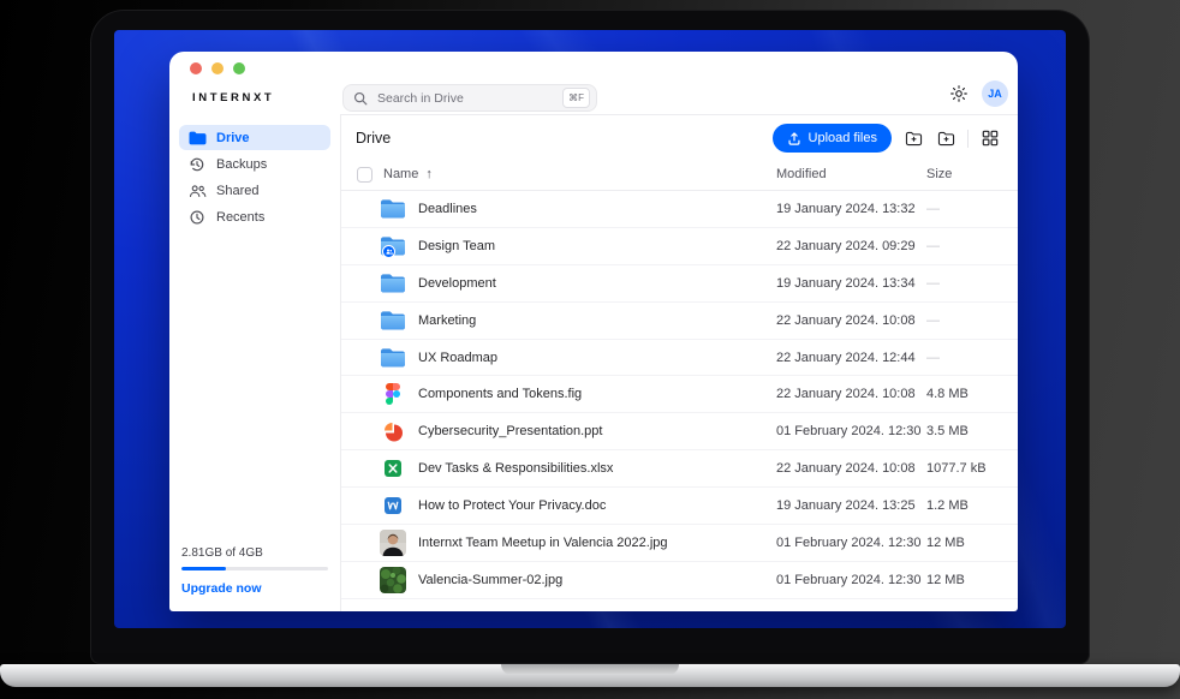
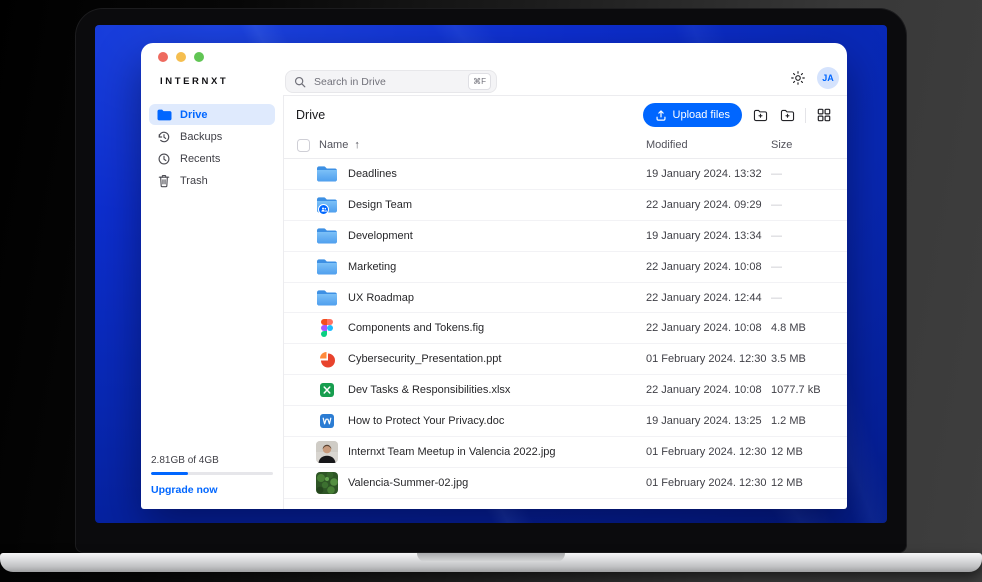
  INTERNXT
  Search in Drive
  ⌘F
  JA
  Drive
  Backups
- Shared
  Recents
+ Trash
  2.81GB of 4GB
  Upgrade now
  Drive
  Upload files
  Name
  ↑
  Modified
  Size
  Deadlines
  19 January 2024. 13:32
  —
  Design Team
  22 January 2024. 09:29
  —
  Development
  19 January 2024. 13:34
  —
  Marketing
  22 January 2024. 10:08
  —
  UX Roadmap
  22 January 2024. 12:44
  —
  Components and Tokens.fig
  22 January 2024. 10:08
  4.8 MB
  Cybersecurity_Presentation.ppt
  01 February 2024. 12:30
  3.5 MB
  Dev Tasks & Responsibilities.xlsx
  22 January 2024. 10:08
  1077.7 kB
  How to Protect Your Privacy.doc
  19 January 2024. 13:25
  1.2 MB
  Internxt Team Meetup in Valencia 2022.jpg
  01 February 2024. 12:30
  12 MB
  Valencia-Summer-02.jpg
  01 February 2024. 12:30
  12 MB
